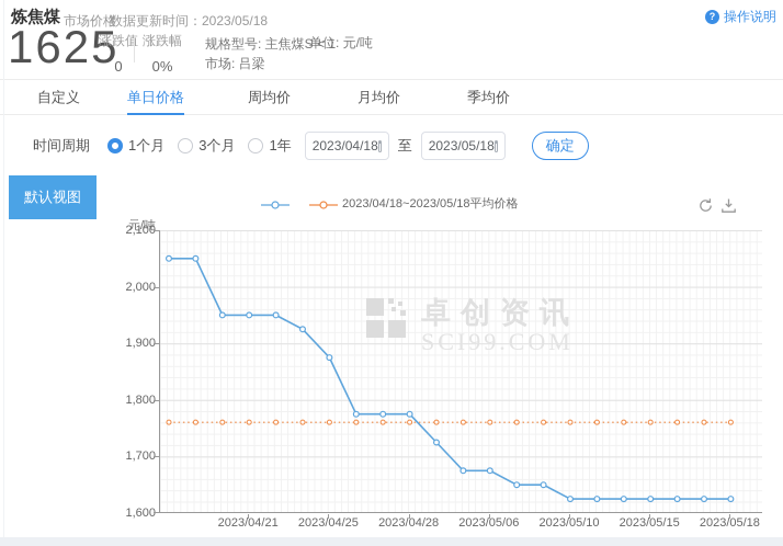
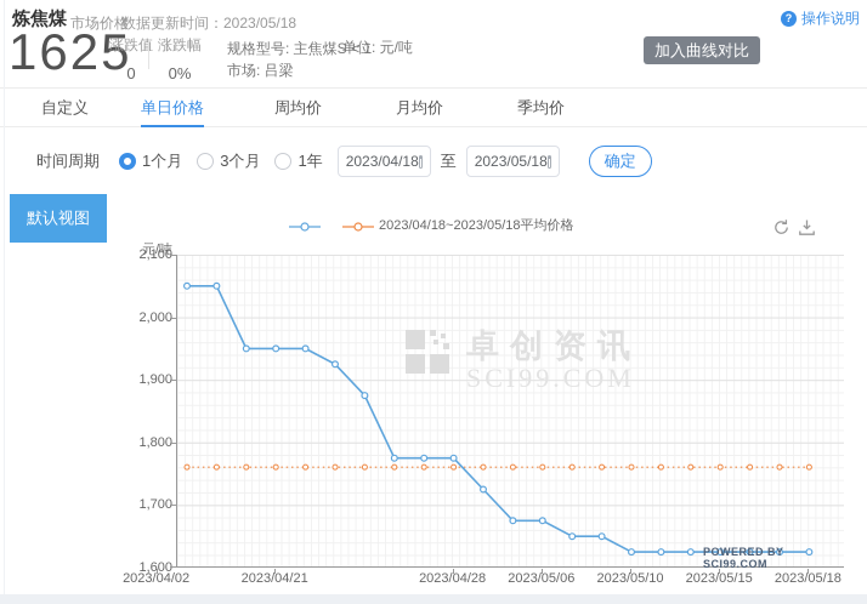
  炼焦煤
  市场价格
  数据更新时间：2023/05/18
  1625
  涨跌值
  0
  涨跌幅
  0%
  规格型号: 主焦煤S < 1
  市场: 吕梁
  单位: 元/吨
  ?
  操作说明
+ 加入曲线对比
  自定义
  单日价格
  周均价
  月均价
  季均价
  时间周期
  1个月
  3个月
  1年
  2023/04/18
  至
  2023/05/18
  确定
  默认视图
  2023/04/18~2023/05/18平均价格
  元/吨
  卓创资讯
  SCI99.COM
+ POWERED BY SCI99.COM
  1,600
  1,700
  1,800
  1,900
  2,000
  2,100
  2023/04/21
- 2023/04/25
+ 2023/04/02
  2023/04/28
  2023/05/06
  2023/05/10
  2023/05/15
  2023/05/18
